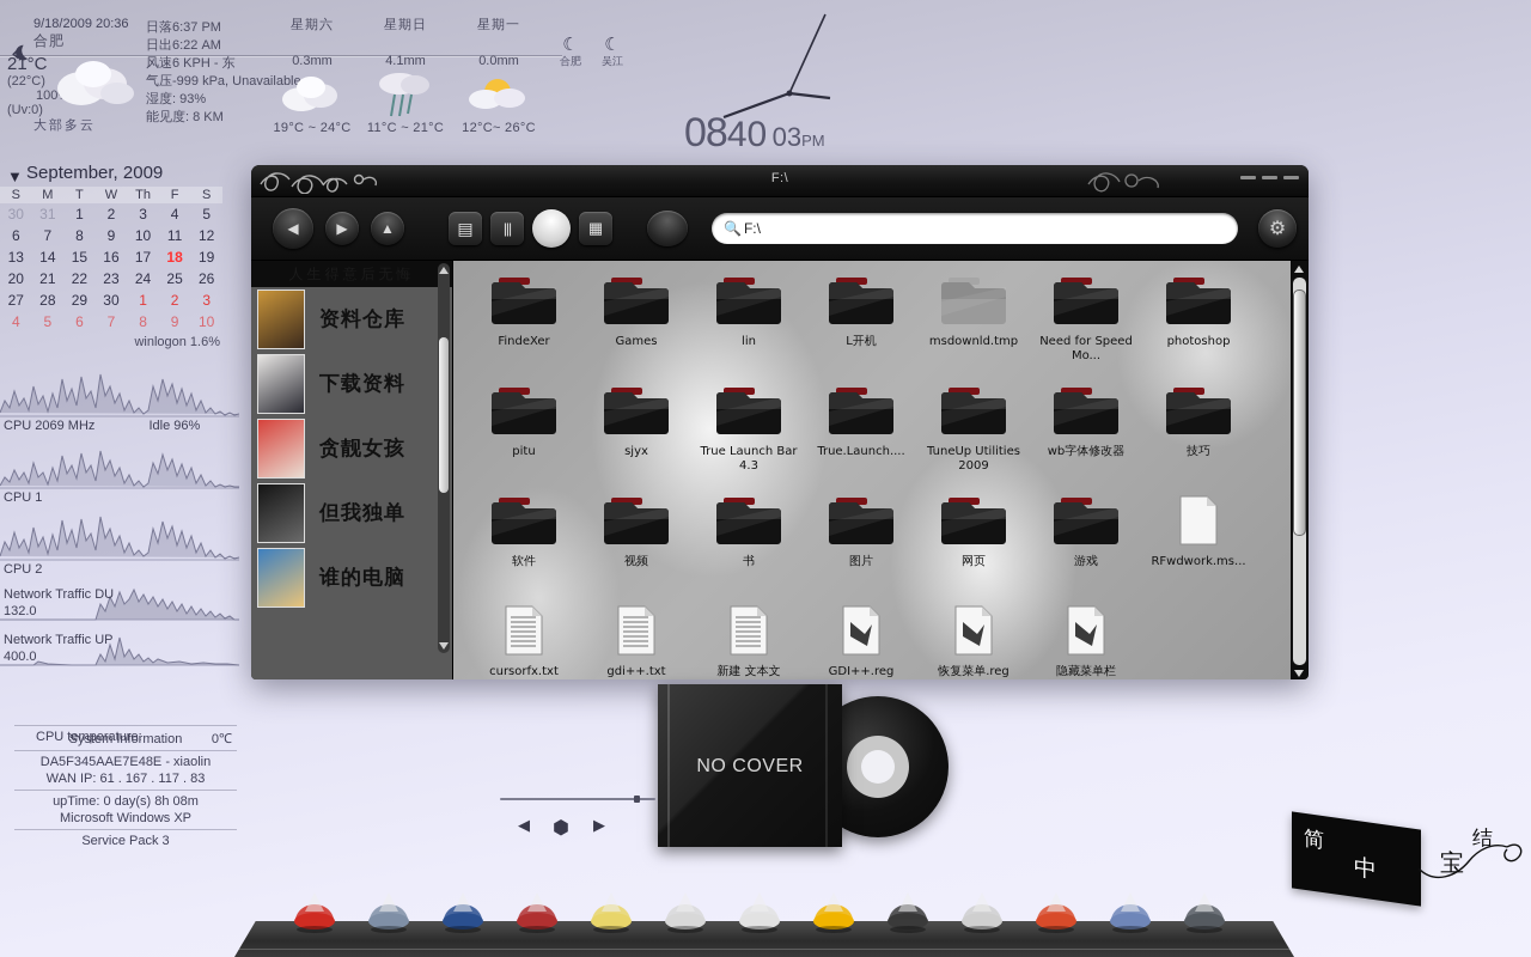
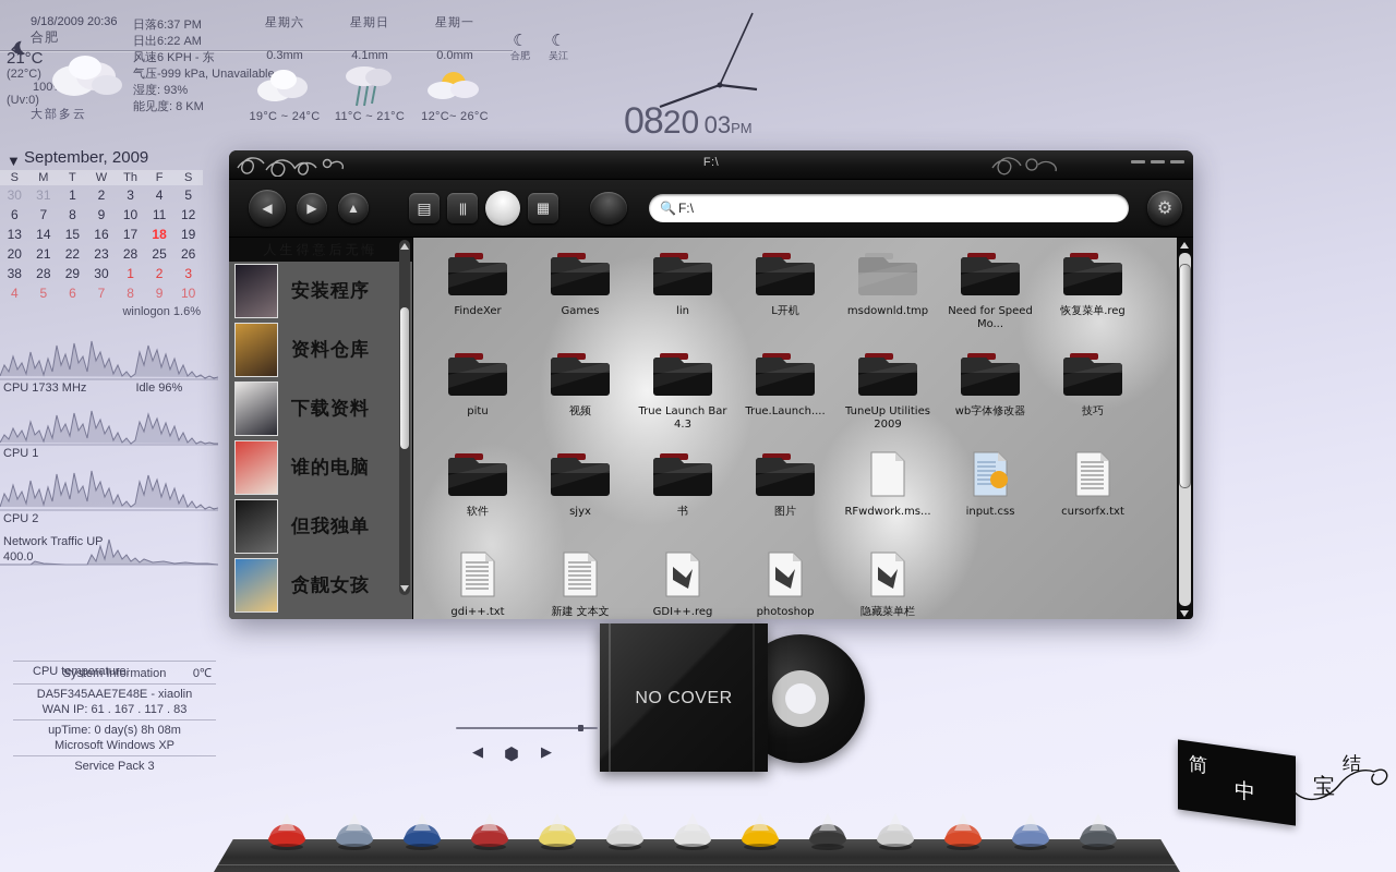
  9/18/2009 20:36
  合肥
  21°C
  (22°C)
  100
  (Uv:0)
  大部多云
  日落6:37 PM
  日出6:22 AM
  风速6 KPH - 东
  气压-999 kPa, Unavailable
  湿度: 93%
  能见度: 8 KM
  ☾
  合肥
  ☾
  吴江
  星期六
  0.3mm
  19°C ~ 24°C
  星期日
  4.1mm
  11°C ~ 21°C
  星期一
  0.0mm
  12°C~ 26°C
  ▼
  September, 2009
  S	M	T	W	Th	F	S
  30	31	1	2	3	4	5
  6	7	8	9	10	11	12
  13	14	15	16	17	18	19
- 20	21	22	23	24	25	26
+ 20	21	22	23	28	25	26
- 27	28	29	30	1	2	3
+ 38	28	29	30	1	2	3
  4	5	6	7	8	9	10
  winlogon 1.6%
- CPU 2069 MHz Idle 96%
+ CPU 1733 MHz Idle 96%
  CPU 1
  CPU 2
- Network Traffic DU
- 132.0
  Network Traffic UP
  400.0
  CPU temperature:
  0℃
  System Information
  DA5F345AAE7E48E - xiaolin
  WAN IP: 61 . 167 . 117 . 83
  upTime: 0 day(s) 8h 08m
  Microsoft Windows XP
  Service Pack 3
- 0840 03PM
+ 0820 03PM
  F:\
  ◀
  ▶
  ▲
  ▤
  |||
  ▦
  🔍
  F:\
  ⚙
+ 安装程序
  资料仓库
  下载资料
- 贪靓女孩
+ 谁的电脑
  但我独单
- 谁的电脑
+ 贪靓女孩
  FindeXer
  Games
  lin
  L开机
  msdownld.tmp
  Need for Speed Mo...
- photoshop
+ 恢复菜单.reg
  pitu
- sjyx
+ 视频
  True Launch Bar 4.3
  True.Launch....
  TuneUp Utilities 2009
  wb字体修改器
  技巧
  软件
- 视频
+ sjyx
  书
  图片
- 网页
- 游戏
  RFwdwork.ms...
+ input.css
  cursorfx.txt
  gdi++.txt
  新建 文本文
  GDI++.reg
- 恢复菜单.reg
+ photoshop
  隐藏菜单栏
  NO COVER
  ◀
  ⬢
  ▶
  宝
  结
